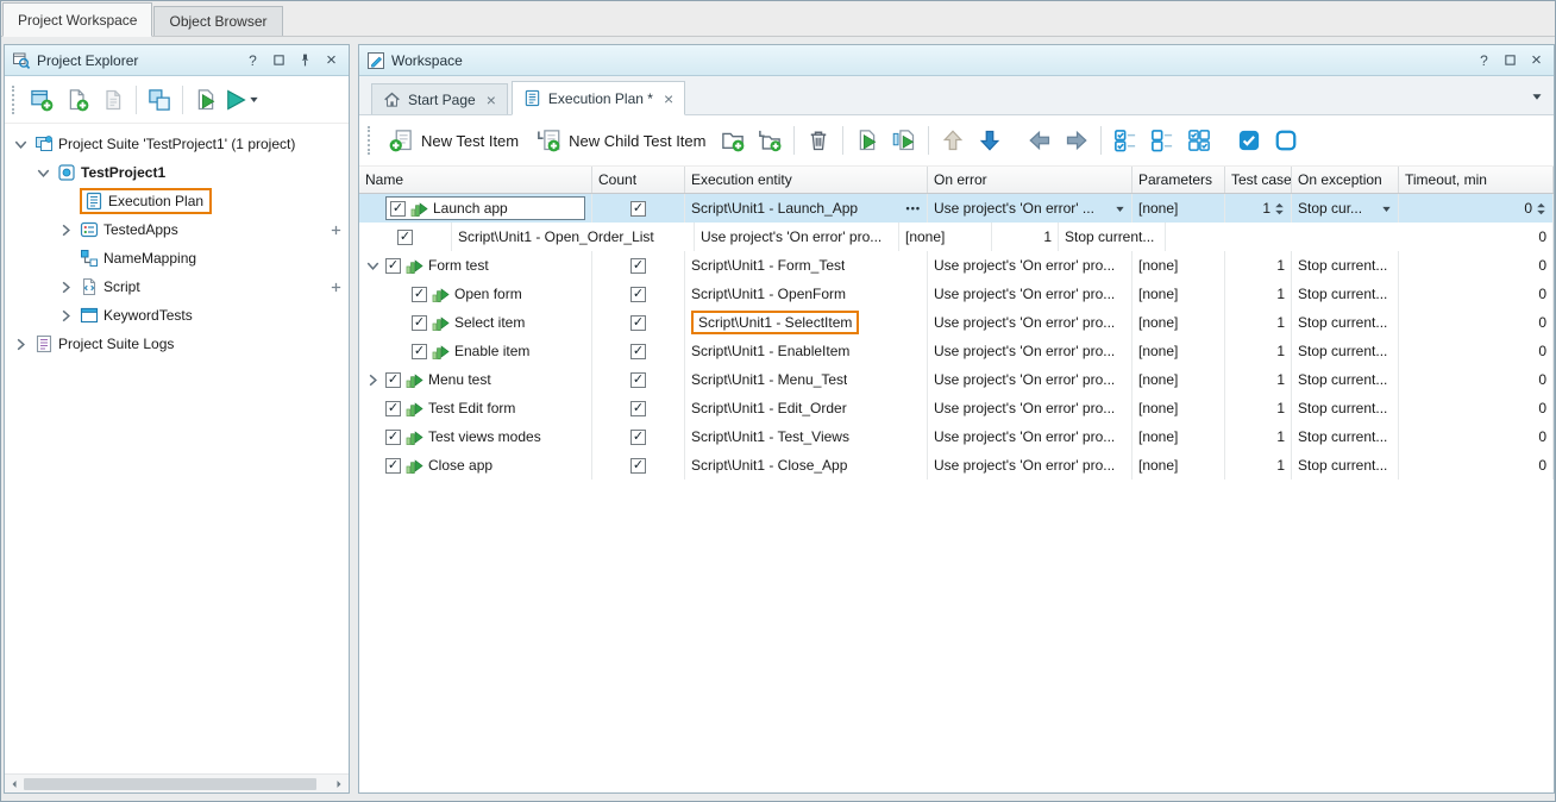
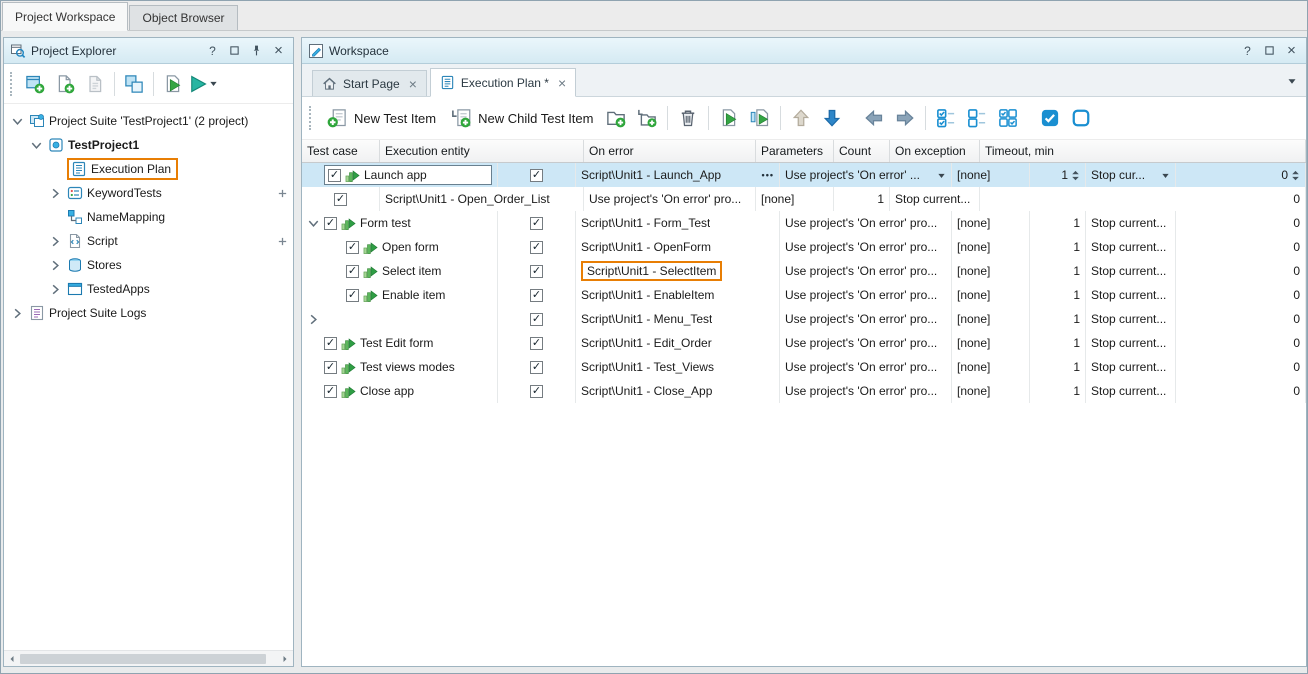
  Project Workspace
  Object Browser
  Project Explorer
  ?
  ×
- Project Suite 'TestProject1' (1 project)
+ Project Suite 'TestProject1' (2 project)
  TestProject1
  Execution Plan
- TestedApps
+ KeywordTests
  NameMapping
  Script
+ Stores
- KeywordTests
+ TestedApps
  Project Suite Logs
  Workspace
  ?
  ×
  Start Page
  ×
  Execution Plan *
  ×
  New Test Item
  New Child Test Item
- Name
- Count
+ Test case
  Execution entity
  On error
  Parameters
- Test case
+ Count
  On exception
  Timeout, min
  Launch app
  Script\Unit1 - Launch_App
  •••
  Use project's 'On error' ...
  [none]
  1
  Stop cur...
  0
  Script\Unit1 - Open_Order_List
  Use project's 'On error' pro...
  [none]
  1
  Stop current...
  0
  Form test
  Script\Unit1 - Form_Test
  Use project's 'On error' pro...
  [none]
  1
  Stop current...
  0
  Open form
  Script\Unit1 - OpenForm
  Use project's 'On error' pro...
  [none]
  1
  Stop current...
  0
  Select item
  Script\Unit1 - SelectItem
  Use project's 'On error' pro...
  [none]
  1
  Stop current...
  0
  Enable item
  Script\Unit1 - EnableItem
  Use project's 'On error' pro...
  [none]
  1
  Stop current...
  0
- Menu test
  Script\Unit1 - Menu_Test
  Use project's 'On error' pro...
  [none]
  1
  Stop current...
  0
  Test Edit form
  Script\Unit1 - Edit_Order
  Use project's 'On error' pro...
  [none]
  1
  Stop current...
  0
  Test views modes
  Script\Unit1 - Test_Views
  Use project's 'On error' pro...
  [none]
  1
  Stop current...
  0
  Close app
  Script\Unit1 - Close_App
  Use project's 'On error' pro...
  [none]
  1
  Stop current...
  0
